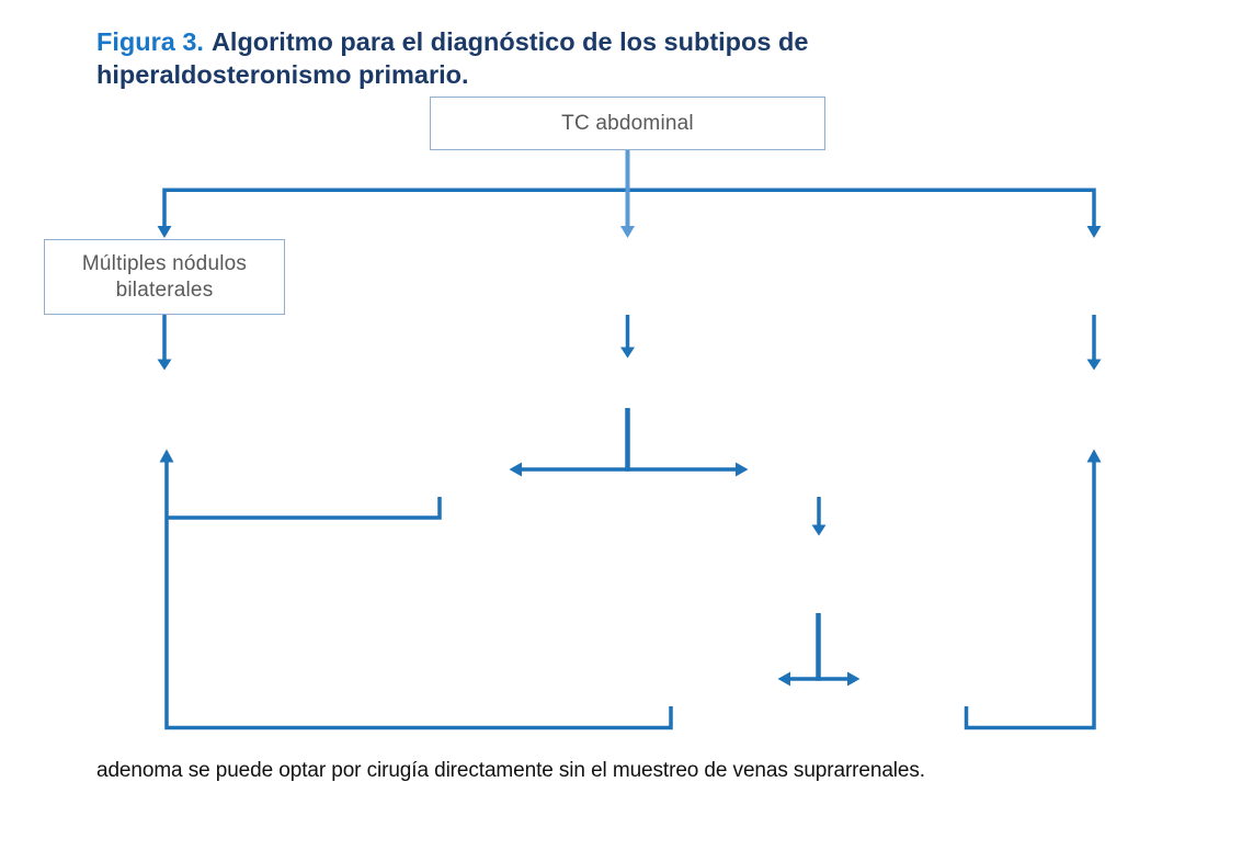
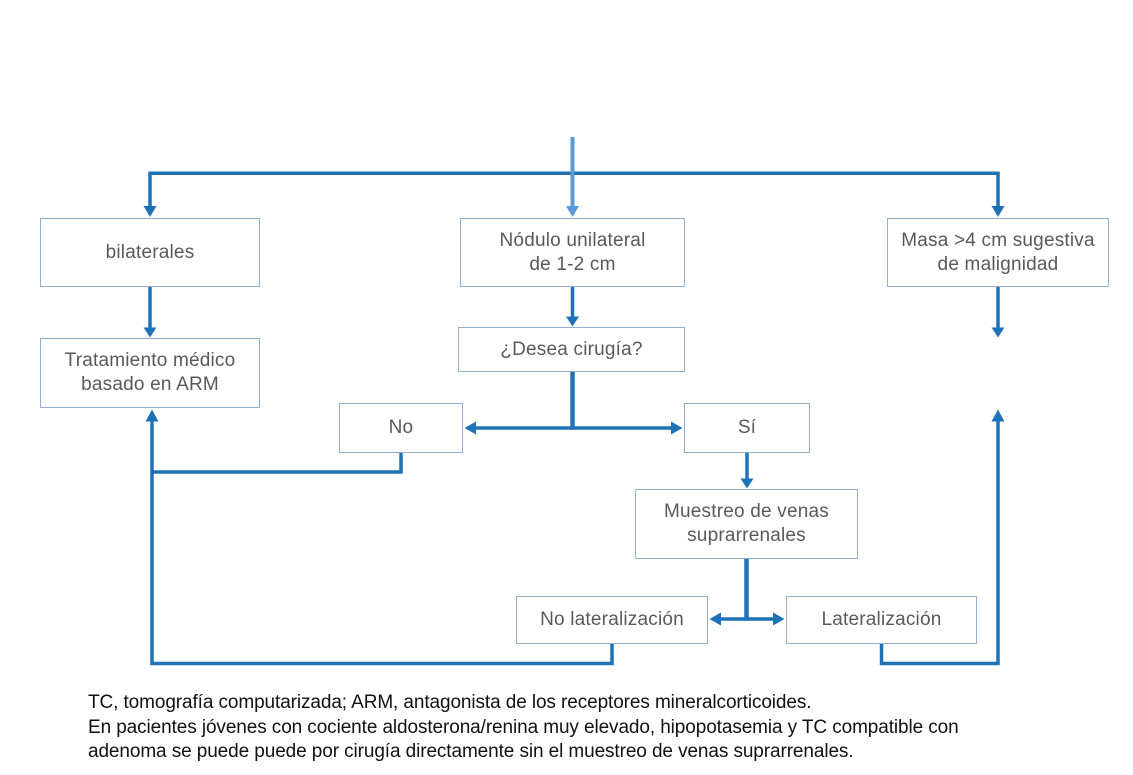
- Figura 3. Algoritmo para el diagnóstico de los subtipos de
- hiperaldosteronismo primario.
- TC abdominal
- Múltiples nódulos
  bilaterales
+ Nódulo unilateral
+ de 1-2 cm
+ Masa >4 cm sugestiva
+ de malignidad
+ Tratamiento médico
+ basado en ARM
+ ¿Desea cirugía?
+ No
+ Sí
+ Muestreo de venas
+ suprarrenales
+ No lateralización
+ Lateralización
+ TC, tomografía computarizada; ARM, antagonista de los receptores mineralcorticoides.
+ En pacientes jóvenes con cociente aldosterona/renina muy elevado, hipopotasemia y TC compatible con
- adenoma se puede optar por cirugía directamente sin el muestreo de venas suprarrenales.
+ adenoma se puede puede por cirugía directamente sin el muestreo de venas suprarrenales.
